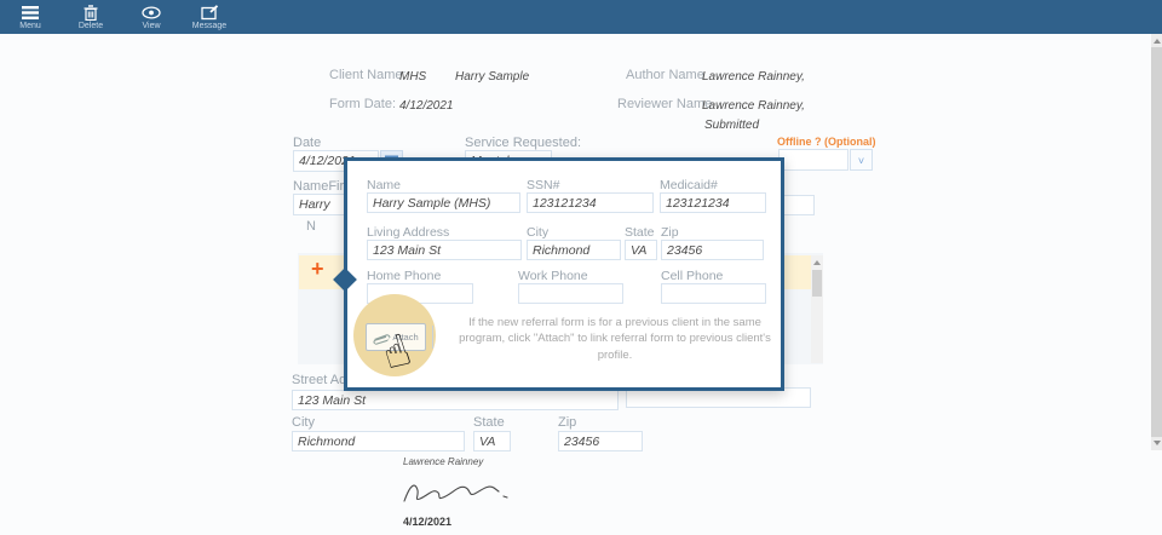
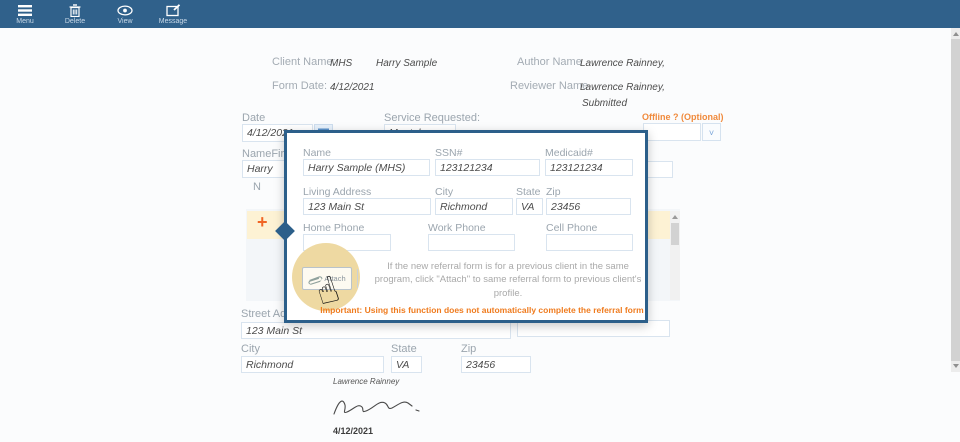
  Client Name:
  MHS
  Harry Sample
  Form Date:
  4/12/2021
  Author Name
  Lawrence Rainney,
  Reviewer Name
  Lawrence Rainney,
  Submitted
  Date
  4/12/20
  Service Requested:
  Offline ? (Optional)
  ˅
  NameFir
  Harry
  N
  +
  123 Main St
  City
  Richmond
  State
  VA
  Zip
  23456
  Lawrence Rainney
  4/12/2021
  Name
  Harry Sample (MHS)
  SSN#
  123121234
  Medicaid#
  123121234
  Living Address
  123 Main St
  City
  Richmond
  State
  VA
  Zip
  23456
  Home Phone
  Work Phone
  Cell Phone
  Attach
- If the new referral form is for a previous client in the same program, click "Attach" to link referral form to previous client's profile.
+ If the new referral form is for a previous client in the same program, click "Attach" to same referral form to previous client's profile.
+ Important: Using this function does not automatically complete the referral form
